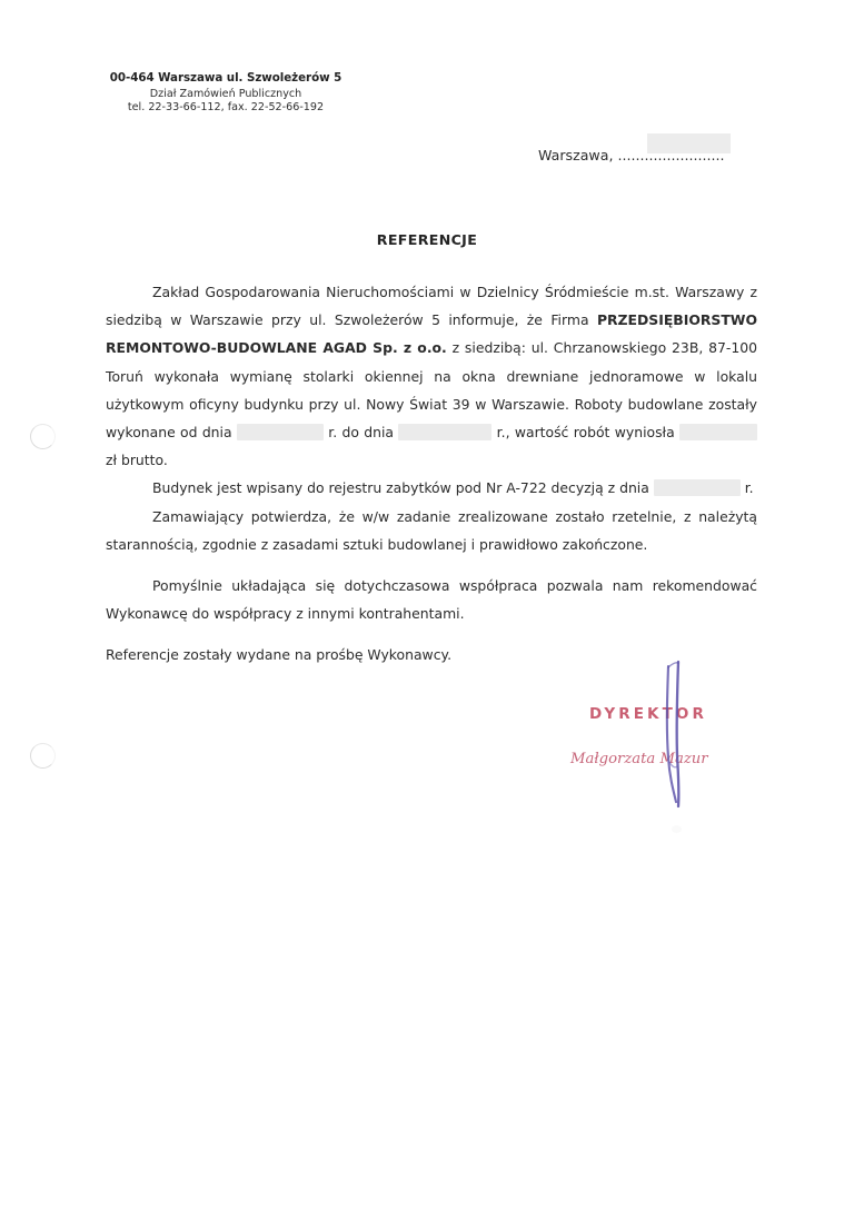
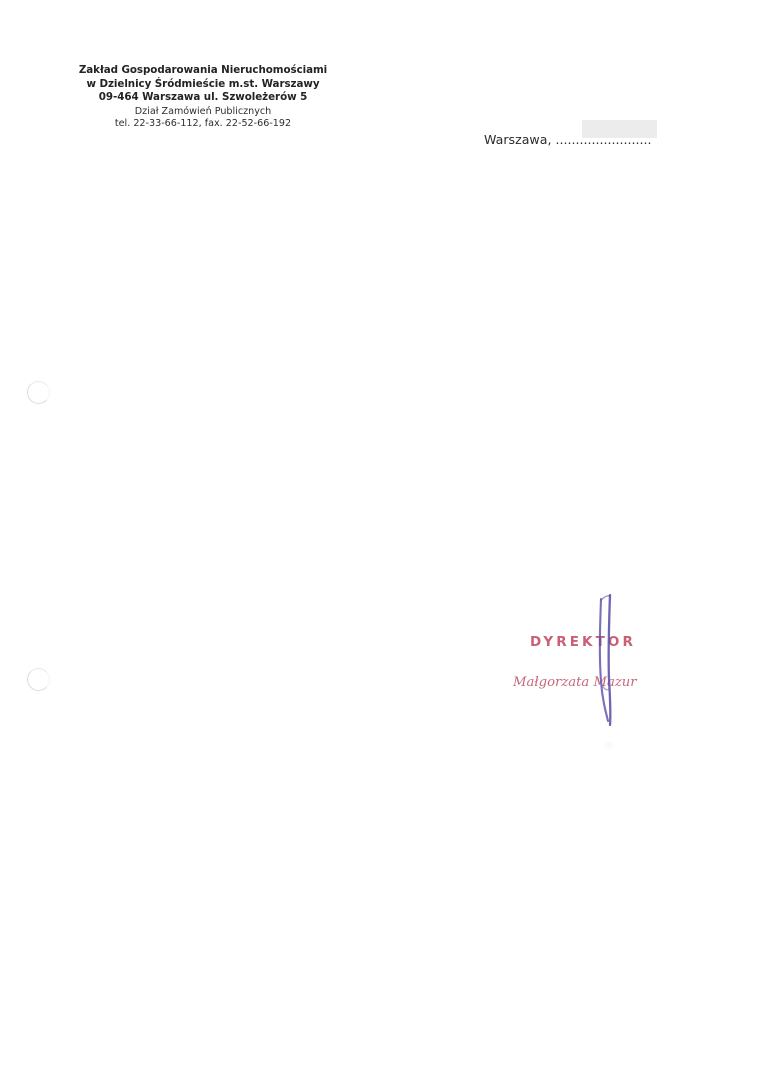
+ Zakład Gospodarowania Nieruchomościami
+ w Dzielnicy Śródmieście m.st. Warszawy
- 00-464 Warszawa ul. Szwoleżerów 5
+ 09-464 Warszawa ul. Szwoleżerów 5
  Dział Zamówień Publicznych
  tel. 22-33-66-112, fax. 22-52-66-192
  Warszawa, ........................
- REFERENCJE
- Zakład Gospodarowania Nieruchomościami w Dzielnicy Śródmieście m.st. Warszawy z siedzibą w Warszawie przy ul. Szwoleżerów 5 informuje, że Firma PRZEDSIĘBIORSTWO REMONTOWO-BUDOWLANE AGAD Sp. z o.o. z siedzibą: ul. Chrzanowskiego 23B, 87-100 Toruń wykonała wymianę stolarki okiennej na okna drewniane jednoramowe w lokalu użytkowym oficyny budynku przy ul. Nowy Świat 39 w Warszawie. Roboty budowlane zostały wykonane od dnia r. do dnia r., wartość robót wyniosła zł brutto.
- Budynek jest wpisany do rejestru zabytków pod Nr A-722 decyzją z dnia r.
- Zamawiający potwierdza, że w/w zadanie zrealizowane zostało rzetelnie, z należytą starannością, zgodnie z zasadami sztuki budowlanej i prawidłowo zakończone.
- Pomyślnie układająca się dotychczasowa współpraca pozwala nam rekomendować Wykonawcę do współpracy z innymi kontrahentami.
- Referencje zostały wydane na prośbę Wykonawcy.
  DYREKTOR
  Małgorzata Mazur
